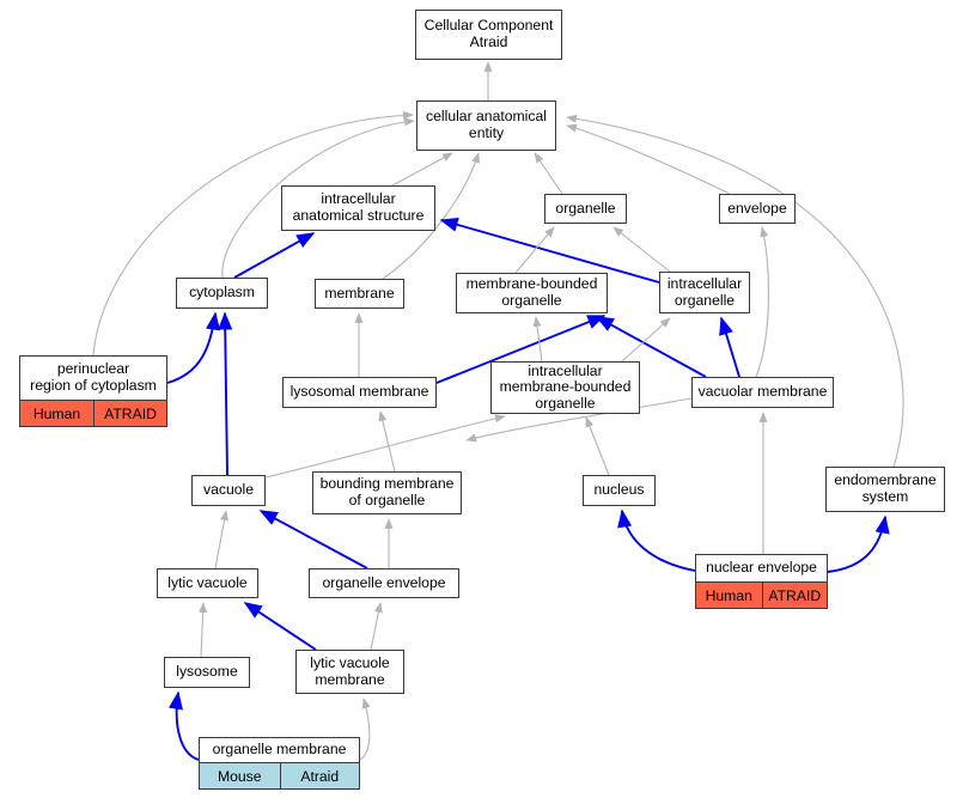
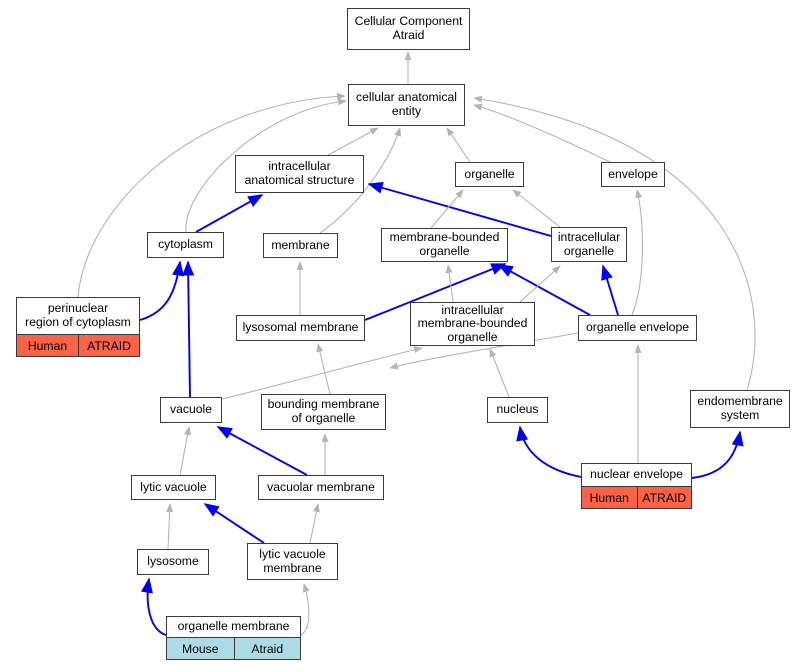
  Cellular Component
  Atraid
  cellular anatomical
  entity
  intracellular
  anatomical structure
  organelle
  envelope
  cytoplasm
  membrane
  membrane-bounded
  organelle
  intracellular
  organelle
  perinuclear
  region of cytoplasm
  Human
  ATRAID
  lysosomal membrane
  intracellular
  membrane-bounded
  organelle
- vacuolar membrane
+ organelle envelope
  vacuole
  bounding membrane
  of organelle
  nucleus
  endomembrane
  system
  lytic vacuole
- organelle envelope
+ vacuolar membrane
  nuclear envelope
  Human
  ATRAID
  lysosome
  lytic vacuole
  membrane
  organelle membrane
  Mouse
  Atraid
